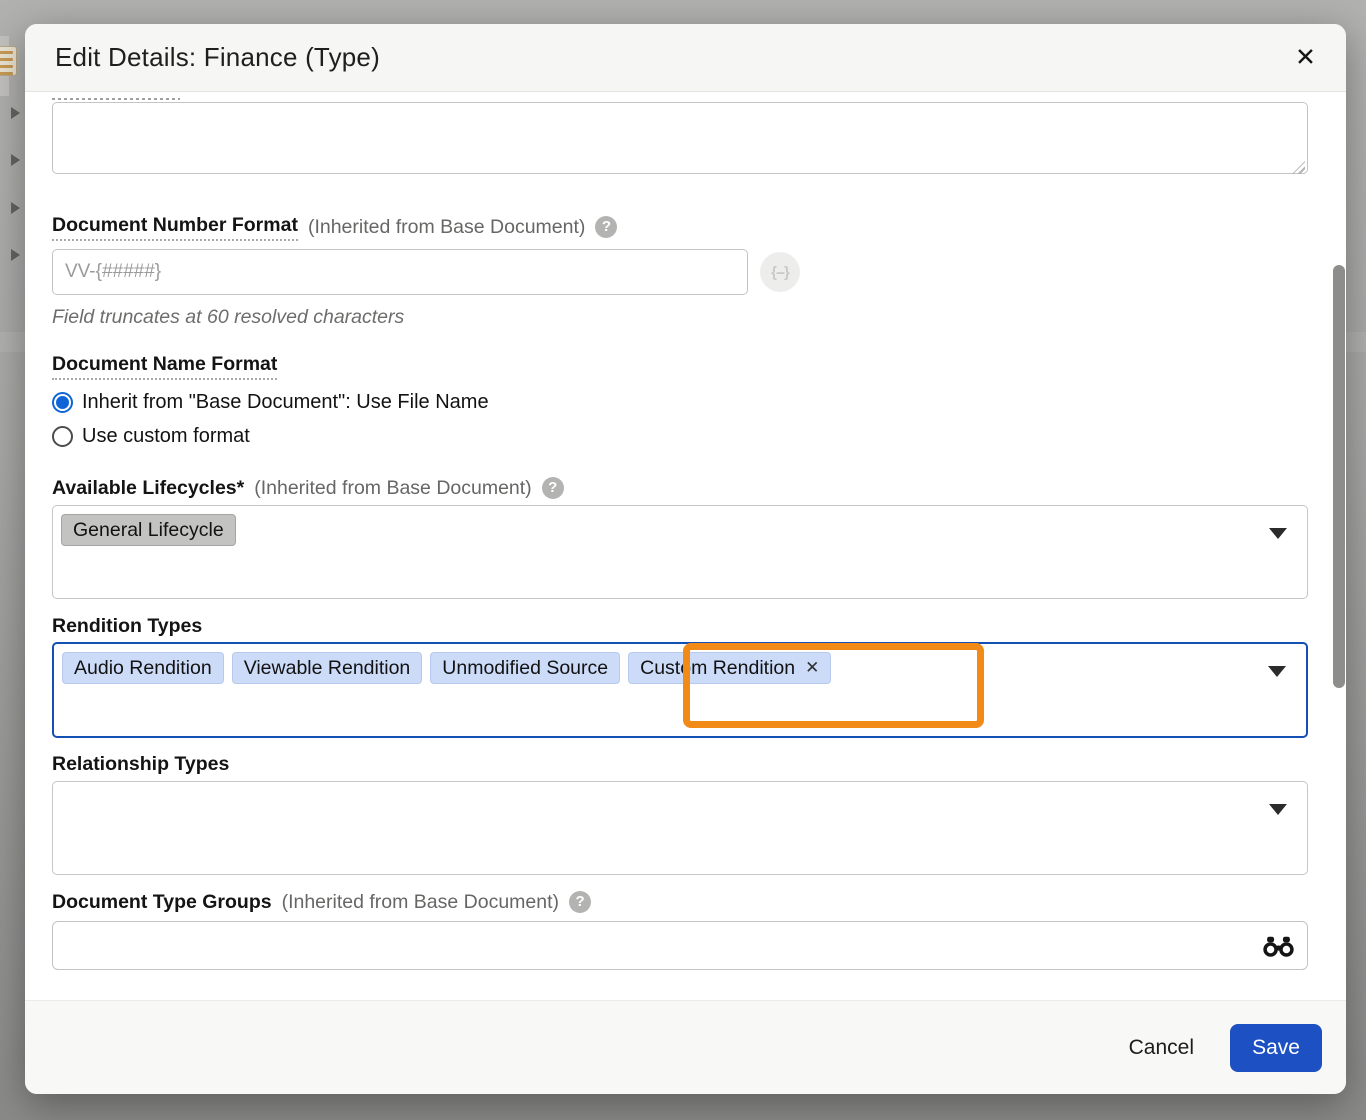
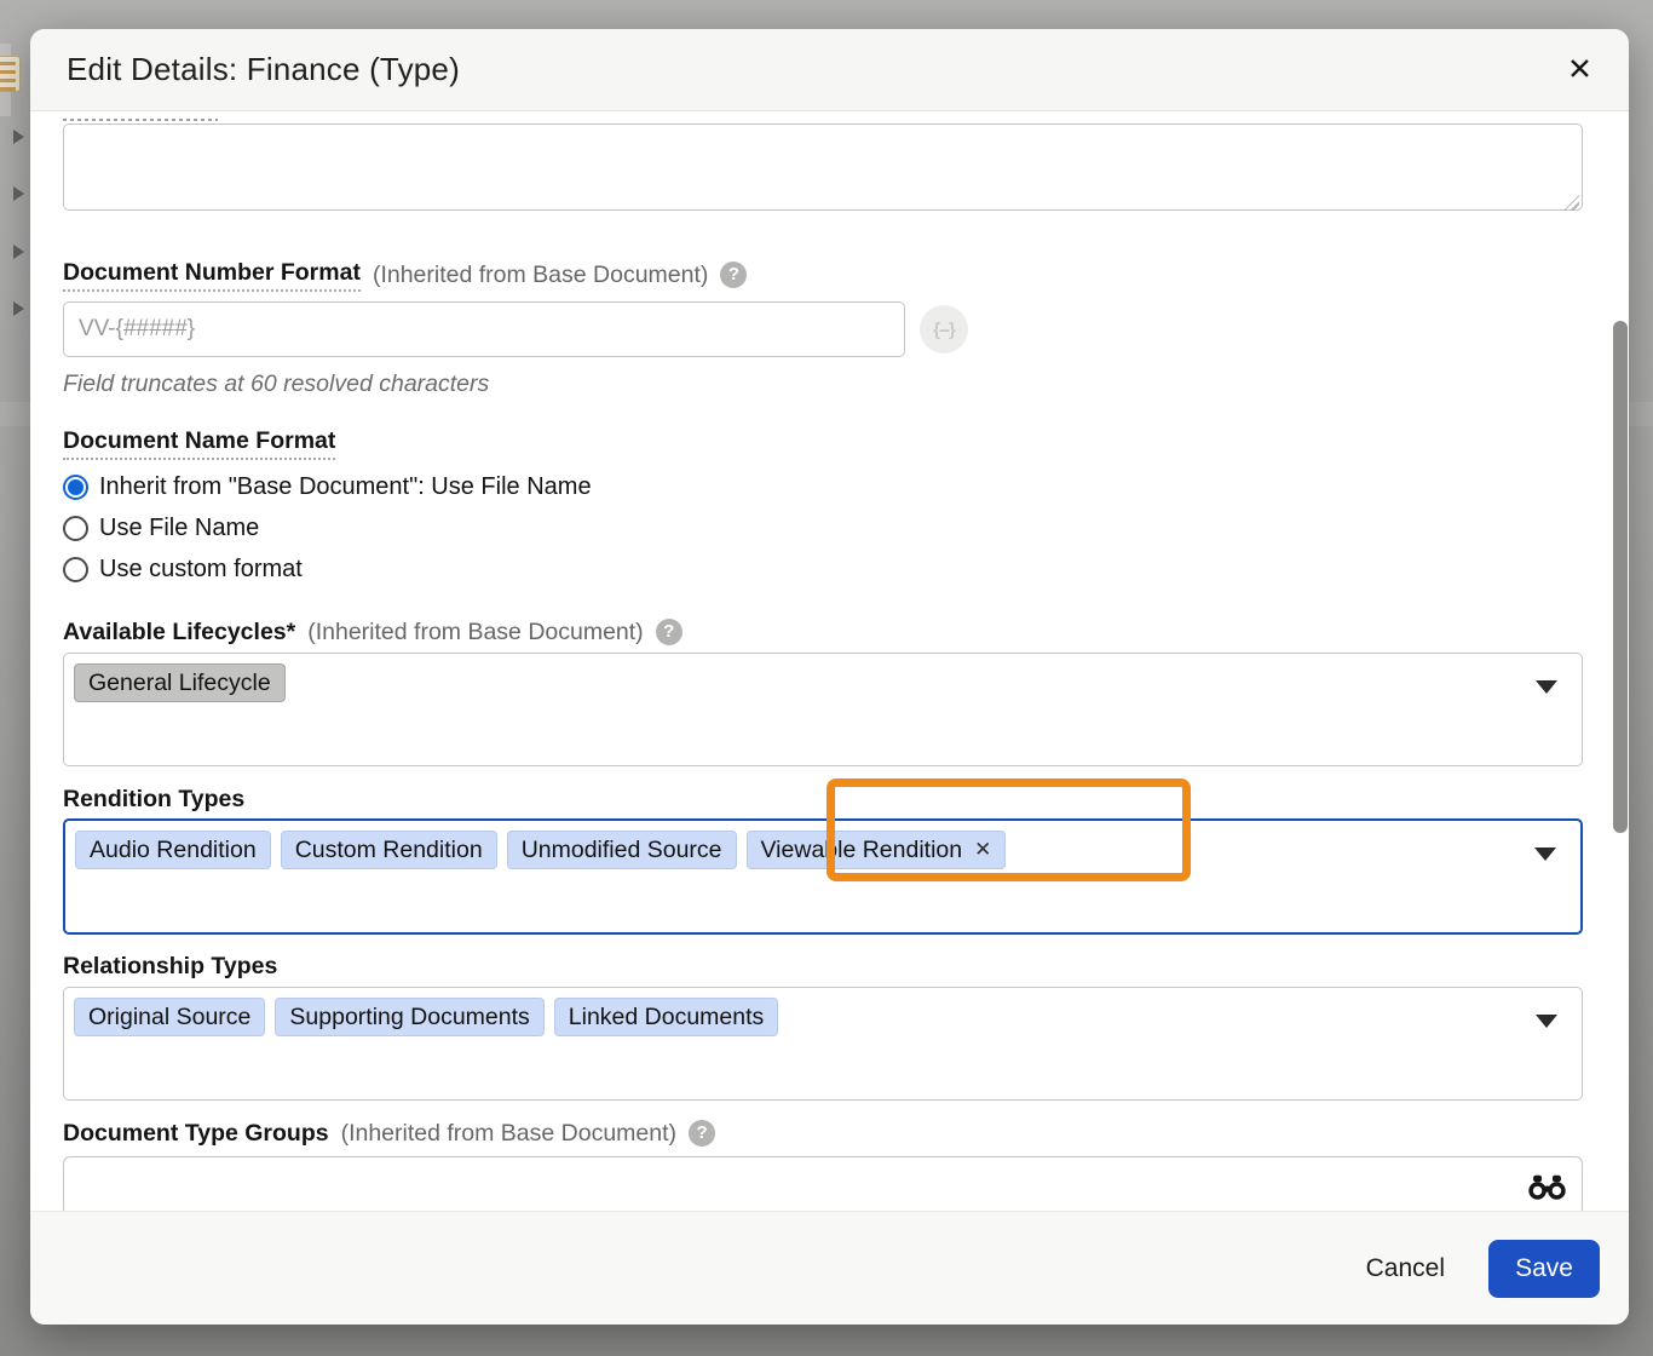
  Edit Details: Finance (Type)
  ✕
  Document Number Format
  (Inherited from Base Document)
  ?
  VV-{#####}
  {--}
  Field truncates at 60 resolved characters
  Document Name Format
  Inherit from "Base Document": Use File Name
+ Use File Name
  Use custom format
  Available Lifecycles*
  (Inherited from Base Document)
  ?
  General Lifecycle
  Rendition Types
  Audio Rendition
- Viewable Rendition
+ Custom Rendition
  Unmodified Source
- Custom Rendition
+ Viewable Rendition
  ✕
  Relationship Types
+ Original Source
+ Supporting Documents
+ Linked Documents
  Document Type Groups
  (Inherited from Base Document)
  ?
  Cancel
  Save
